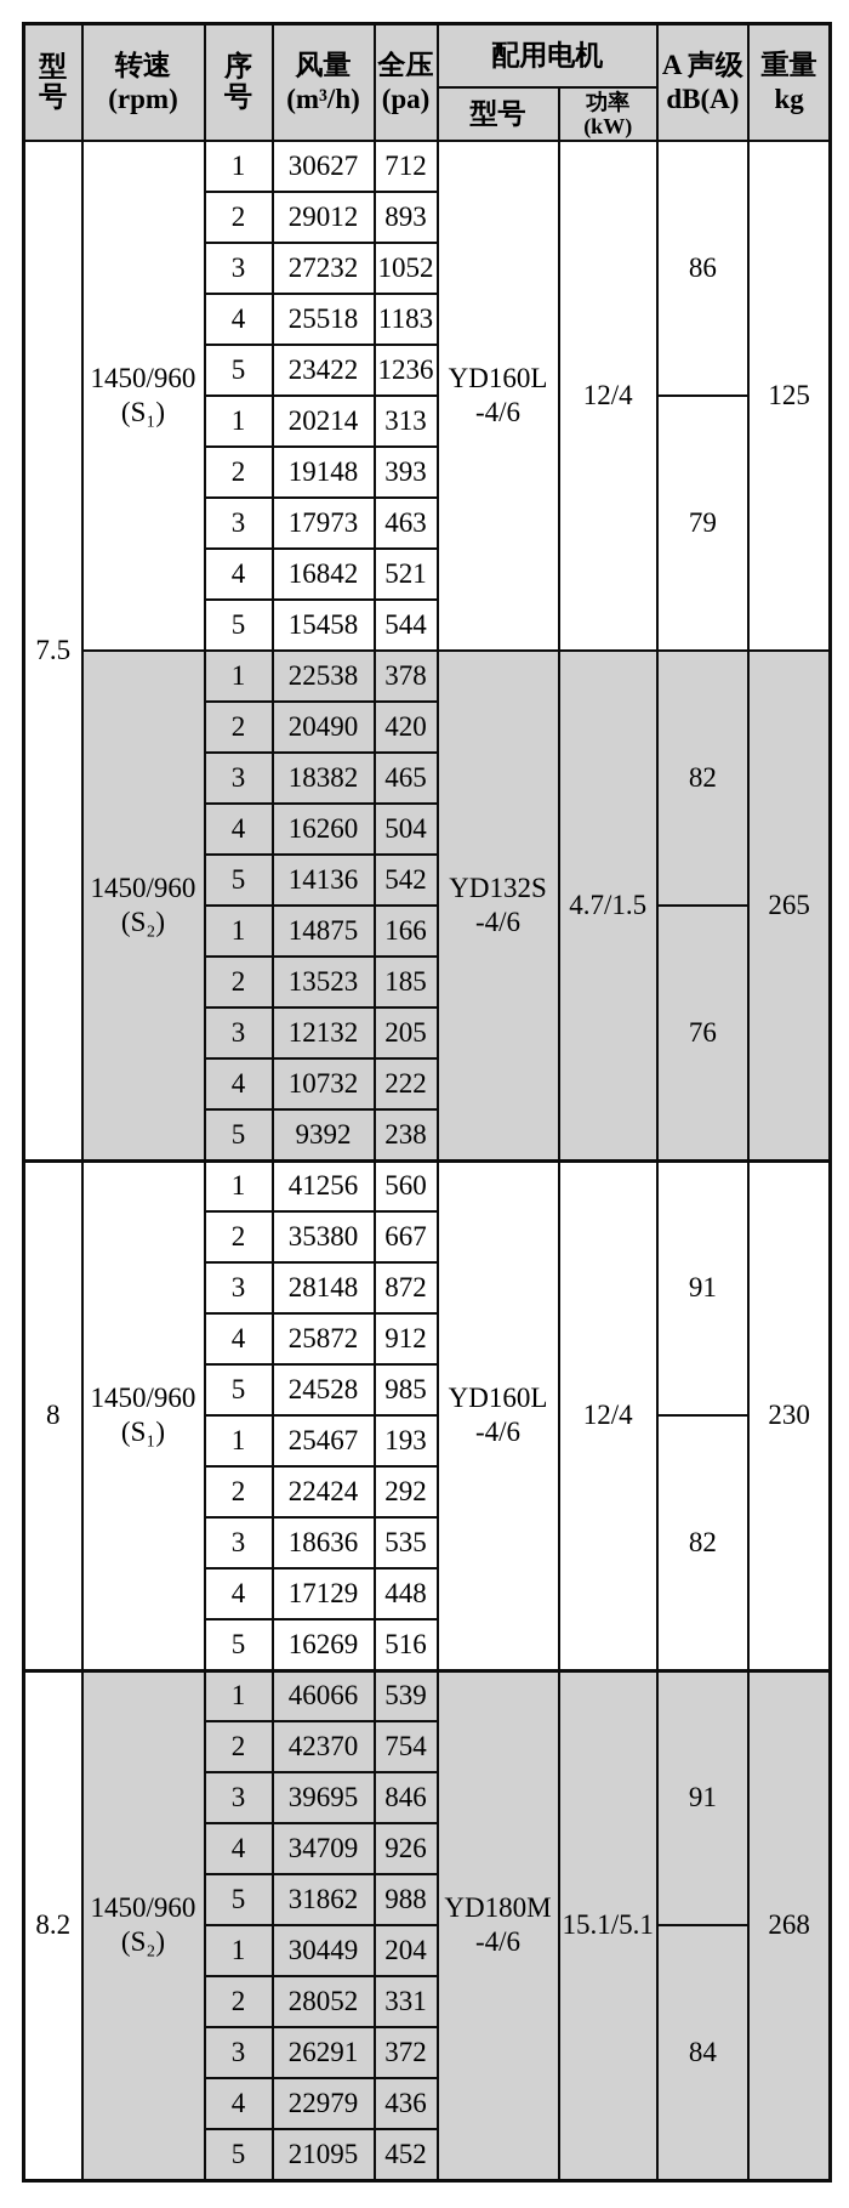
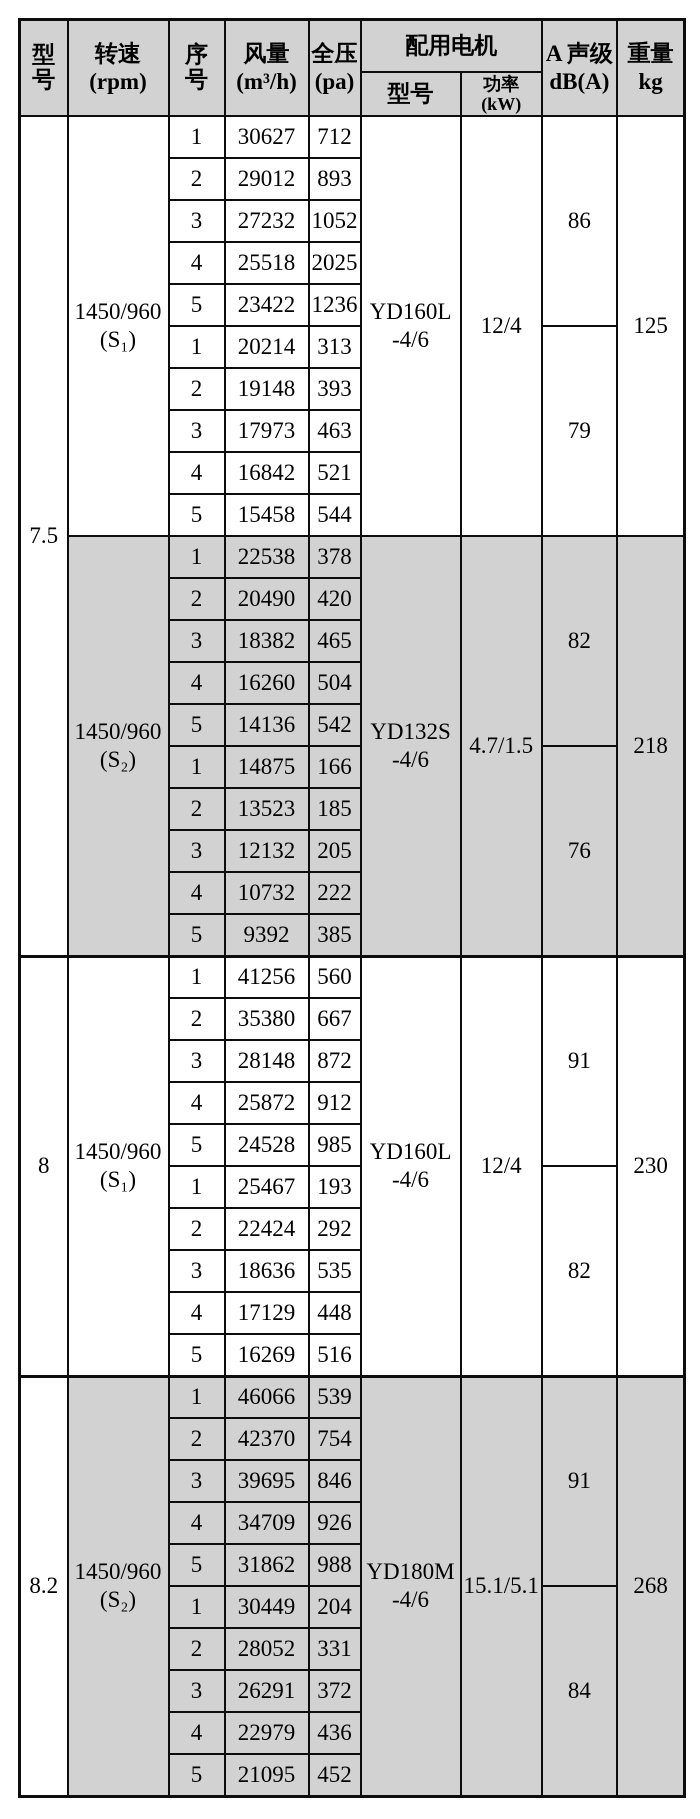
  型号	转速(rpm)	序号	风量(m³/h)	全压(pa)	配用电机	A 声级dB(A)	重量kg
  型号	功率(kW)
  7.5	1450/960(S₁)	1	30627	712	YD160L-4/6	12/4	86	125
  2	29012	893
  3	27232	1052
- 4	25518	1183
+ 4	25518	2025
  5	23422	1236
  1	20214	313	79
  2	19148	393
  3	17973	463
  4	16842	521
  5	15458	544
- 1450/960(S₂)	1	22538	378	YD132S-4/6	4.7/1.5	82	265
+ 1450/960(S₂)	1	22538	378	YD132S-4/6	4.7/1.5	82	218
  2	20490	420
  3	18382	465
  4	16260	504
  5	14136	542
  1	14875	166	76
  2	13523	185
  3	12132	205
  4	10732	222
- 5	9392	238
+ 5	9392	385
  8	1450/960(S₁)	1	41256	560	YD160L-4/6	12/4	91	230
  2	35380	667
  3	28148	872
  4	25872	912
  5	24528	985
  1	25467	193	82
  2	22424	292
  3	18636	535
  4	17129	448
  5	16269	516
  8.2	1450/960(S₂)	1	46066	539	YD180M-4/6	15.1/5.1	91	268
  2	42370	754
  3	39695	846
  4	34709	926
  5	31862	988
  1	30449	204	84
  2	28052	331
  3	26291	372
  4	22979	436
  5	21095	452
